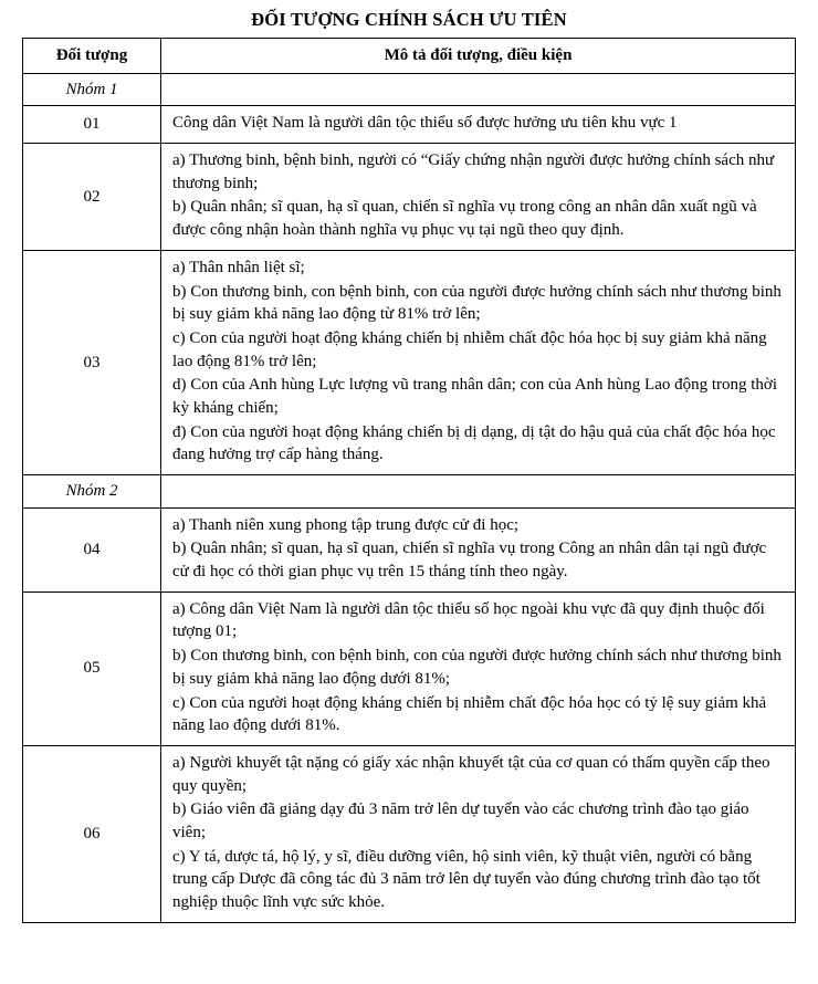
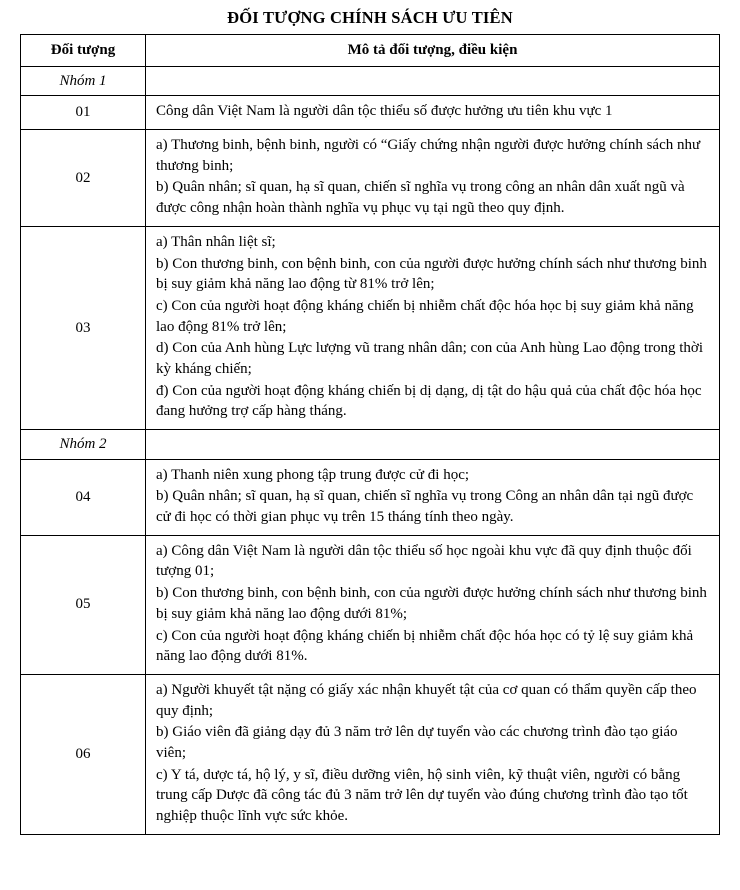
  ĐỐI TƯỢNG CHÍNH SÁCH ƯU TIÊN
  Đối tượng	Mô tả đối tượng, điều kiện
  Nhóm 1
  01	Công dân Việt Nam là người dân tộc thiểu số được hưởng ưu tiên khu vực 1
  02	a) Thương binh, bệnh binh, người có “Giấy chứng nhận người được hưởng chính sách như thương binh;b) Quân nhân; sĩ quan, hạ sĩ quan, chiến sĩ nghĩa vụ trong công an nhân dân xuất ngũ và được công nhận hoàn thành nghĩa vụ phục vụ tại ngũ theo quy định.
  03	a) Thân nhân liệt sĩ;b) Con thương binh, con bệnh binh, con của người được hưởng chính sách như thương binh bị suy giảm khả năng lao động từ 81% trở lên;c) Con của người hoạt động kháng chiến bị nhiễm chất độc hóa học bị suy giảm khả năng lao động 81% trở lên;d) Con của Anh hùng Lực lượng vũ trang nhân dân; con của Anh hùng Lao động trong thời kỳ kháng chiến;đ) Con của người hoạt động kháng chiến bị dị dạng, dị tật do hậu quả của chất độc hóa học đang hưởng trợ cấp hàng tháng.
  Nhóm 2
  04	a) Thanh niên xung phong tập trung được cử đi học;b) Quân nhân; sĩ quan, hạ sĩ quan, chiến sĩ nghĩa vụ trong Công an nhân dân tại ngũ được cử đi học có thời gian phục vụ trên 15 tháng tính theo ngày.
  05	a) Công dân Việt Nam là người dân tộc thiểu số học ngoài khu vực đã quy định thuộc đối tượng 01;b) Con thương binh, con bệnh binh, con của người được hưởng chính sách như thương binh bị suy giảm khả năng lao động dưới 81%;c) Con của người hoạt động kháng chiến bị nhiễm chất độc hóa học có tỷ lệ suy giảm khả năng lao động dưới 81%.
- 06	a) Người khuyết tật nặng có giấy xác nhận khuyết tật của cơ quan có thẩm quyền cấp theo quy quyền;b) Giáo viên đã giảng dạy đủ 3 năm trở lên dự tuyển vào các chương trình đào tạo giáo viên;c) Y tá, dược tá, hộ lý, y sĩ, điều dưỡng viên, hộ sinh viên, kỹ thuật viên, người có bằng trung cấp Dược đã công tác đủ 3 năm trở lên dự tuyển vào đúng chương trình đào tạo tốt nghiệp thuộc lĩnh vực sức khỏe.
+ 06	a) Người khuyết tật nặng có giấy xác nhận khuyết tật của cơ quan có thẩm quyền cấp theo quy định;b) Giáo viên đã giảng dạy đủ 3 năm trở lên dự tuyển vào các chương trình đào tạo giáo viên;c) Y tá, dược tá, hộ lý, y sĩ, điều dưỡng viên, hộ sinh viên, kỹ thuật viên, người có bằng trung cấp Dược đã công tác đủ 3 năm trở lên dự tuyển vào đúng chương trình đào tạo tốt nghiệp thuộc lĩnh vực sức khỏe.
